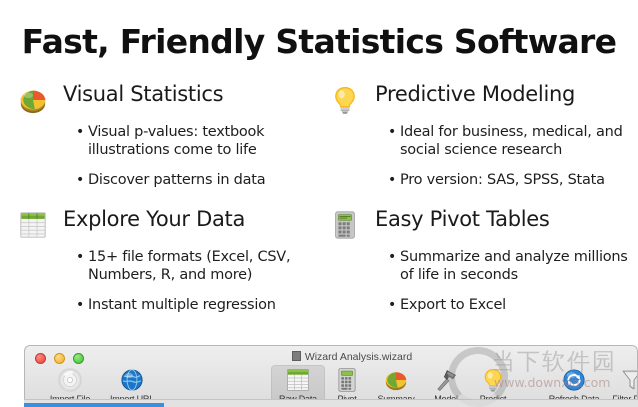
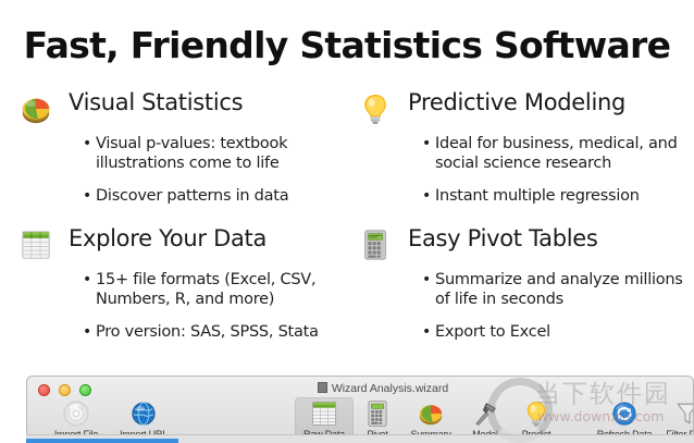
  Fast, Friendly Statistics Software
  Visual Statistics
  Visual p-values: textbook illustrations come to life
  Discover patterns in data
  Predictive Modeling
  Ideal for business, medical, and social science research
- Pro version: SAS, SPSS, Stata
+ Instant multiple regression
  Explore Your Data
  15+ file formats (Excel, CSV, Numbers, R, and more)
- Instant multiple regression
+ Pro version: SAS, SPSS, Stata
  Easy Pivot Tables
  Summarize and analyze millions of life in seconds
  Export to Excel
  Wizard Analysis.wizard
  当下软件园
  www.downxia.com
